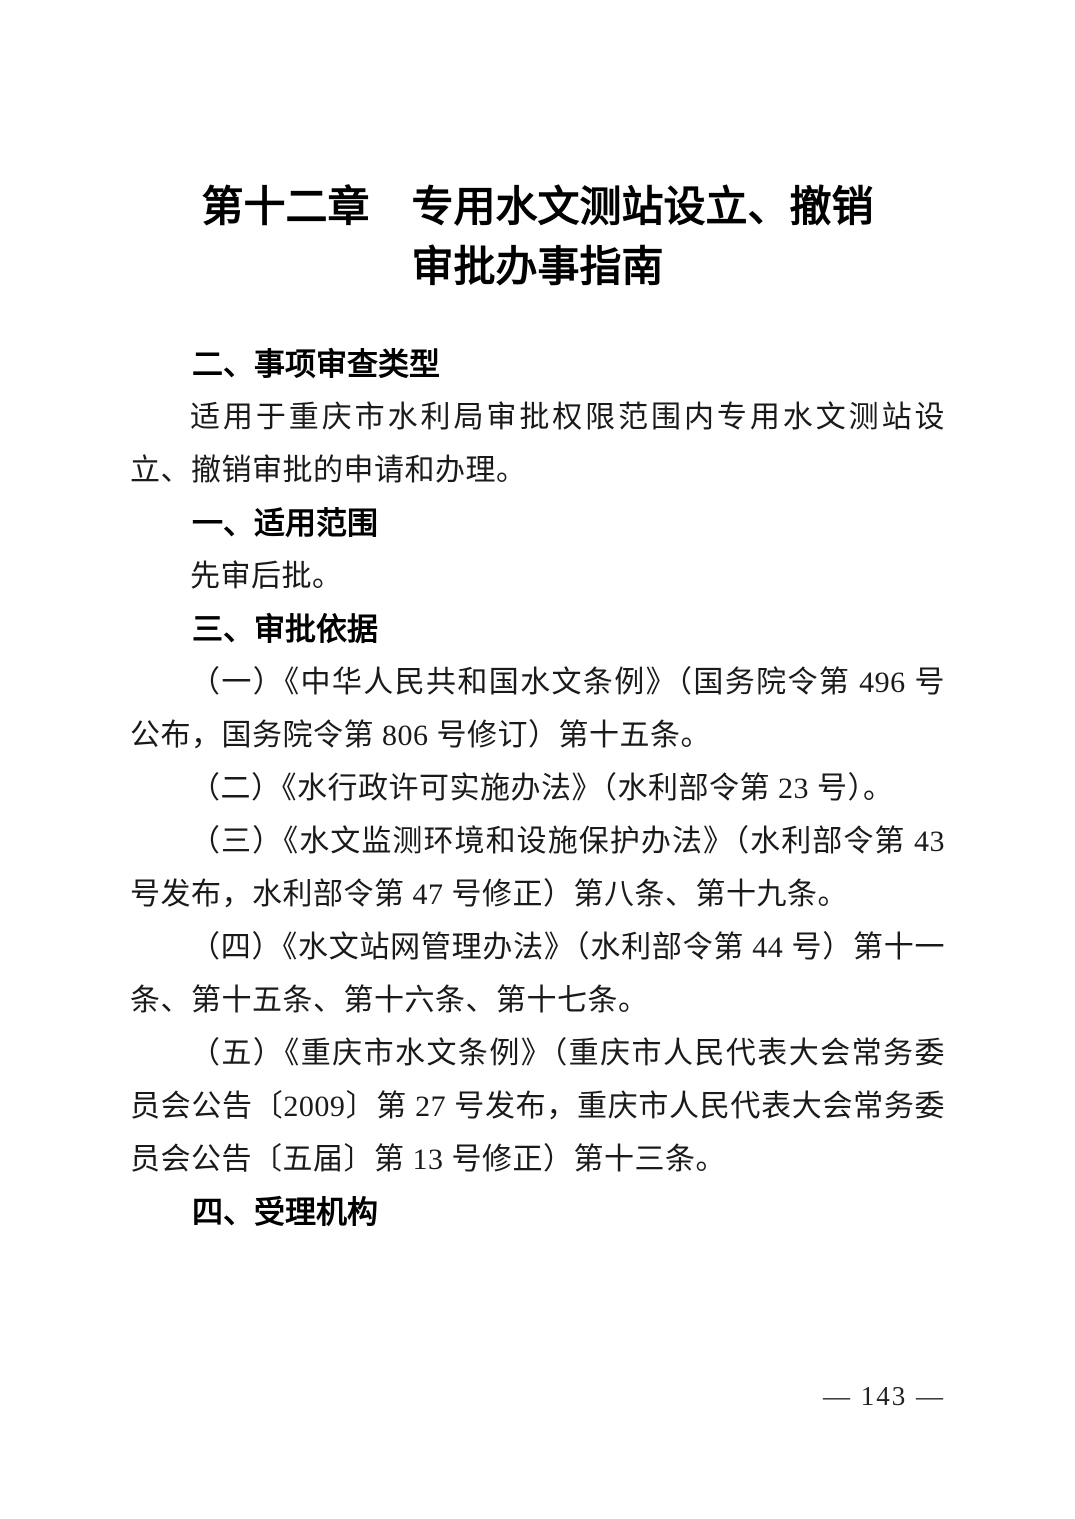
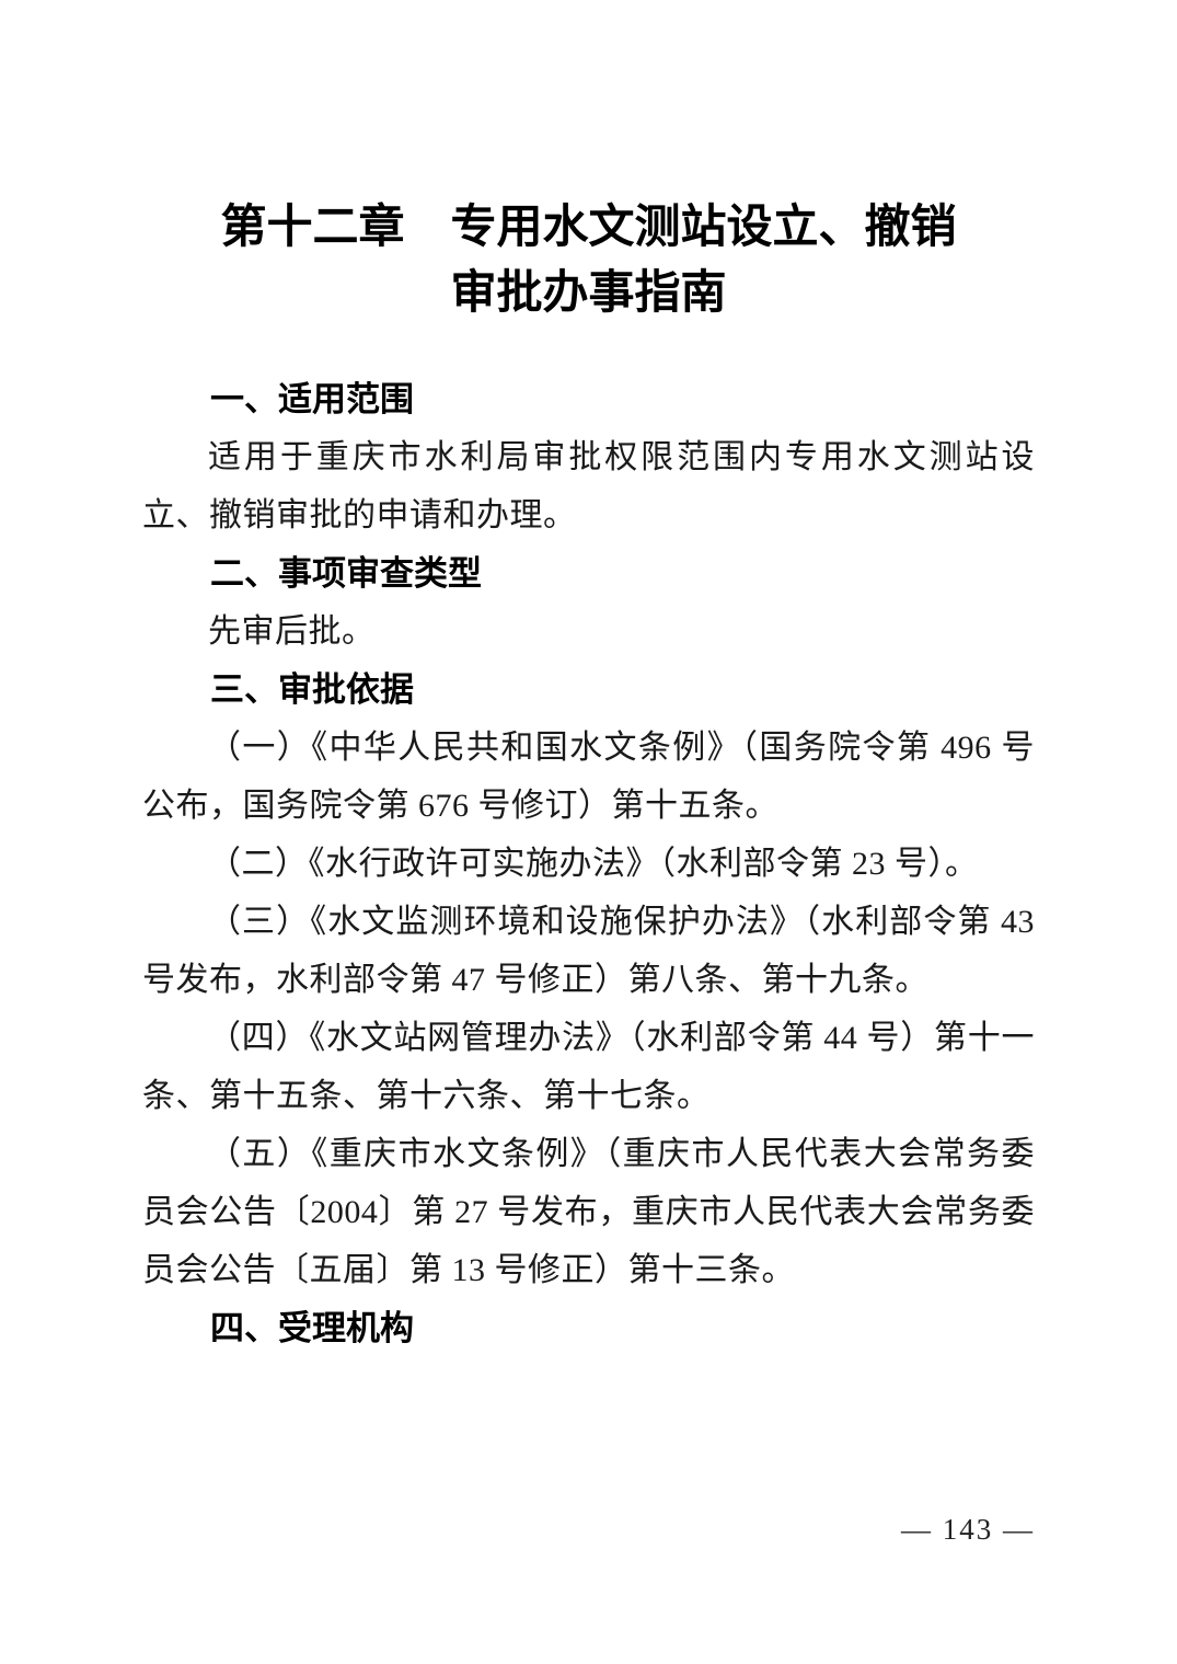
  第十二章 专用水文测站设立、撤销
  审批办事指南
- 二、事项审查类型
+ 一、适用范围
  适用于重庆市水利局审批权限范围内专用水文测站设立、撤销审批的申请和办理。
- 一、适用范围
+ 二、事项审查类型
  先审后批。
  三、审批依据
- （一）《中华人民共和国水文条例》（国务院令第 496 号公布，国务院令第 806 号修订）第十五条。
+ （一）《中华人民共和国水文条例》（国务院令第 496 号公布，国务院令第 676 号修订）第十五条。
  （二）《水行政许可实施办法》（水利部令第 23 号）。
  （三）《水文监测环境和设施保护办法》（水利部令第 43 号发布，水利部令第 47 号修正）第八条、第十九条。
  （四）《水文站网管理办法》（水利部令第 44 号）第十一条、第十五条、第十六条、第十七条。
- （五）《重庆市水文条例》（重庆市人民代表大会常务委员会公告〔2009〕第 27 号发布，重庆市人民代表大会常务委员会公告〔五届〕第 13 号修正）第十三条。
+ （五）《重庆市水文条例》（重庆市人民代表大会常务委员会公告〔2004〕第 27 号发布，重庆市人民代表大会常务委员会公告〔五届〕第 13 号修正）第十三条。
  四、受理机构
  — 143 —
